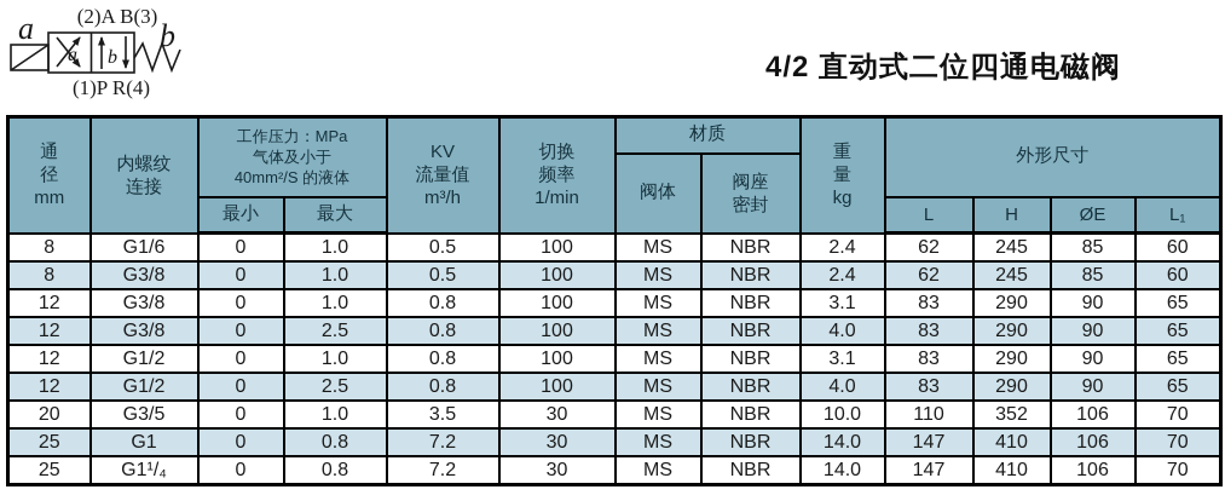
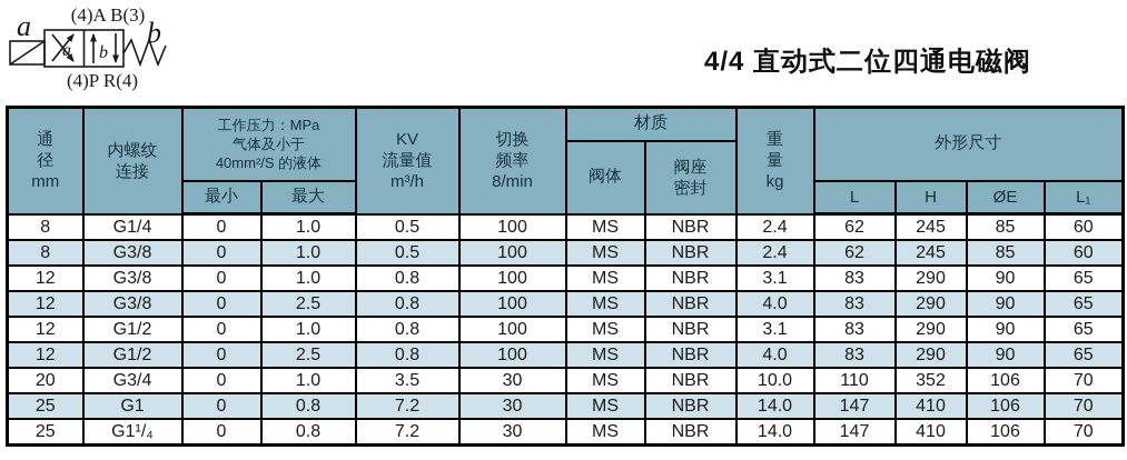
  a
  b
- (2)A B(3)
+ (4)A B(3)
- (1)P R(4)
+ (4)P R(4)
  a
  b
- 4/2 直动式二位四通电磁阀
+ 4/4 直动式二位四通电磁阀
- 通 径 mm	内螺纹 连接	工作压力：MPa 气体及小于 40mm²/S 的液体	KV 流量值 m³/h	切换 频率 1/min	材质	重 量 kg	外形尺寸
+ 通 径 mm	内螺纹 连接	工作压力：MPa 气体及小于 40mm²/S 的液体	KV 流量值 m³/h	切换 频率 8/min	材质	重 量 kg	外形尺寸
  阀体	阀座 密封
  最小	最大	L	H	ØE	L₁
- 8	G1/6	0	1.0	0.5	100	MS	NBR	2.4	62	245	85	60
+ 8	G1/4	0	1.0	0.5	100	MS	NBR	2.4	62	245	85	60
  8	G3/8	0	1.0	0.5	100	MS	NBR	2.4	62	245	85	60
  12	G3/8	0	1.0	0.8	100	MS	NBR	3.1	83	290	90	65
  12	G3/8	0	2.5	0.8	100	MS	NBR	4.0	83	290	90	65
  12	G1/2	0	1.0	0.8	100	MS	NBR	3.1	83	290	90	65
  12	G1/2	0	2.5	0.8	100	MS	NBR	4.0	83	290	90	65
- 20	G3/5	0	1.0	3.5	30	MS	NBR	10.0	110	352	106	70
+ 20	G3/4	0	1.0	3.5	30	MS	NBR	10.0	110	352	106	70
  25	G1	0	0.8	7.2	30	MS	NBR	14.0	147	410	106	70
  25	G1¹/₄	0	0.8	7.2	30	MS	NBR	14.0	147	410	106	70
